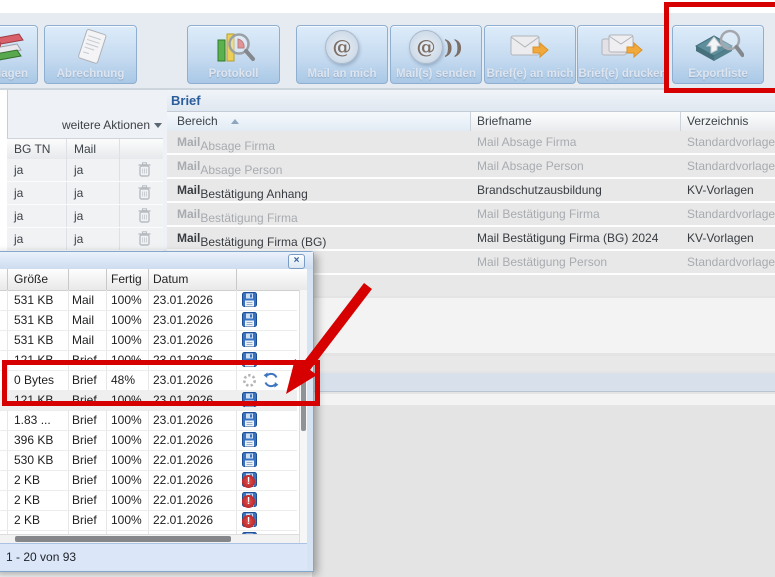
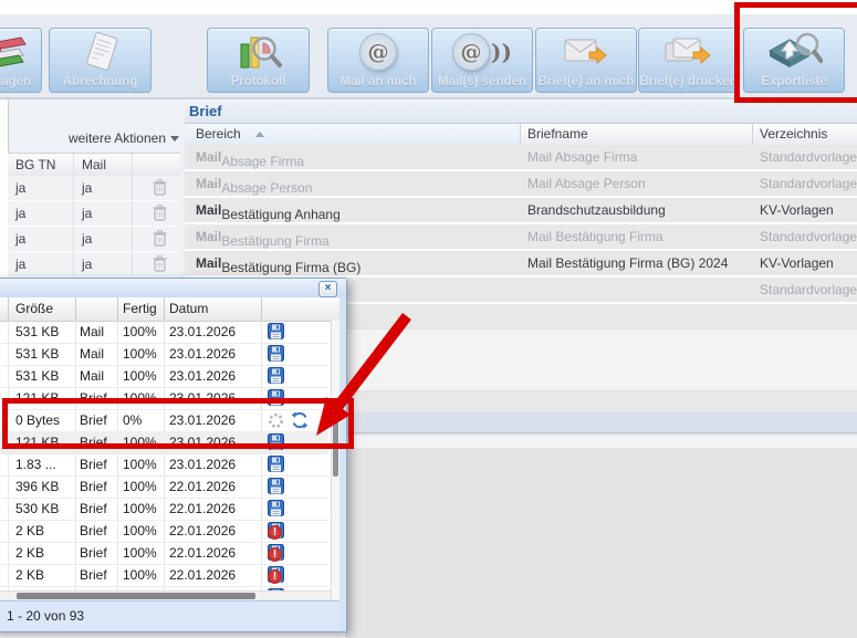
  agen
  Abrechnung
  Protokoll
  @
  Mail an mich
  @
  ))
  Mail(s) senden
  Brief(e) an mich
  Brief(e) drucken
  Exportliste
  weitere Aktionen
  BG TN
  Mail
  ja
  ja
  ja
  ja
  ja
  ja
  ja
  ja
  Brief
  Bereich
  Briefname
  Verzeichnis
  Mail
  Absage Firma
  Mail Absage Firma
  Standardvorlage
  Mail
  Absage Person
  Mail Absage Person
  Standardvorlage
  Mail
  Bestätigung Anhang
  Brandschutzausbildung
  KV-Vorlagen
  Mail
  Bestätigung Firma
  Mail Bestätigung Firma
  Standardvorlage
  Mail
  Bestätigung Firma (BG)
  Mail Bestätigung Firma (BG) 2024
  KV-Vorlagen
- Mail Bestätigung Person
  Standardvorlage
  ×
  Größe
  Fertig
  Datum
  531 KB
  Mail
  100%
  23.01.2026
  531 KB
  Mail
  100%
  23.01.2026
  531 KB
  Mail
  100%
  23.01.2026
  121 KB
  Brief
  100%
  23.01.2026
  0 Bytes
  Brief
- 48%
+ 0%
  23.01.2026
  121 KB
  Brief
  100%
  23.01.2026
  1.83 ...
  Brief
  100%
  23.01.2026
  396 KB
  Brief
  100%
  22.01.2026
  530 KB
  Brief
  100%
  22.01.2026
  2 KB
  Brief
  100%
  22.01.2026
  !
  2 KB
  Brief
  100%
  22.01.2026
  !
  2 KB
  Brief
  100%
  22.01.2026
  !
  1 - 20 von 93
